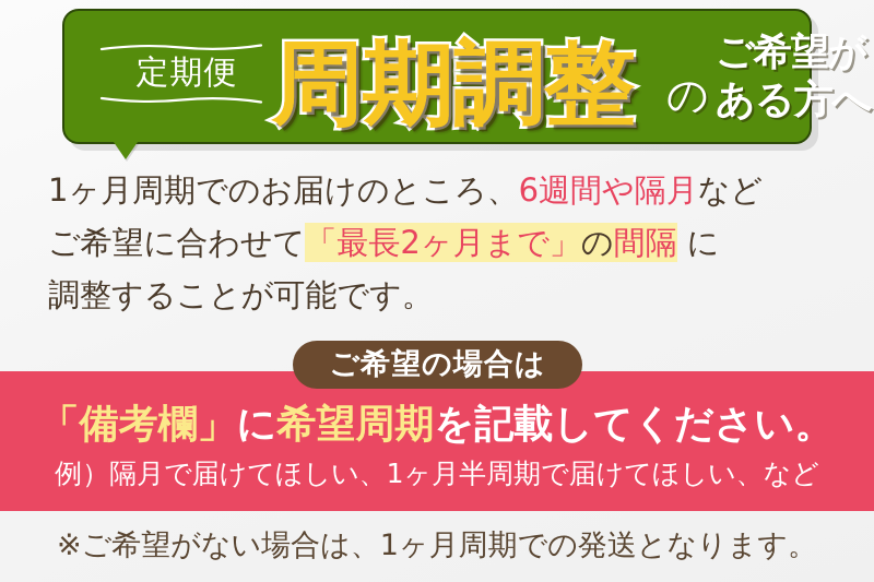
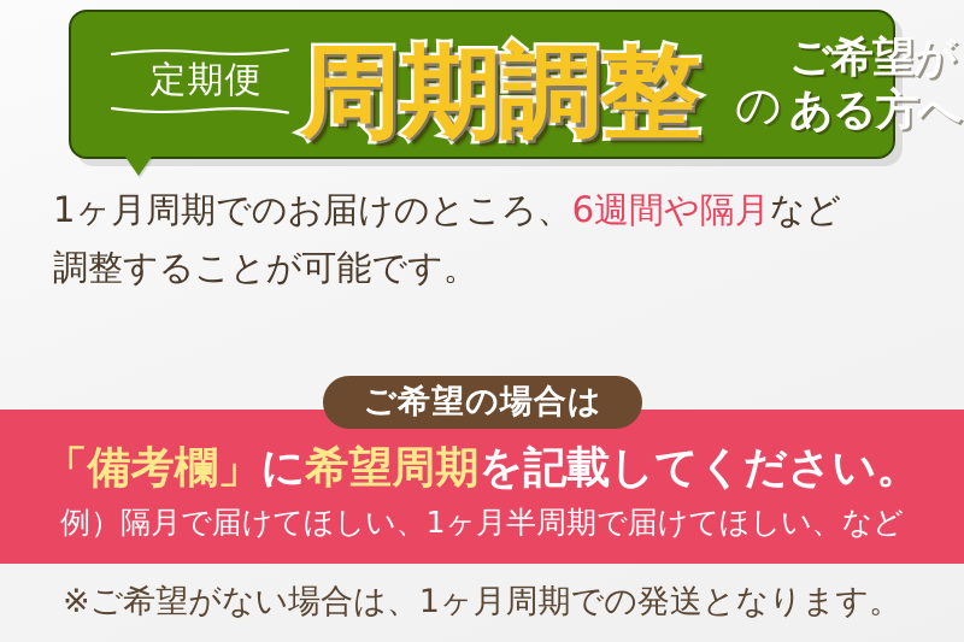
  定期便
  周期調整
  の
  ご希望が
  ある方へ
  1ヶ月周期でのお届けのところ、6週間や隔月など
- ご希望に合わせて「最長2ヶ月まで」の間隔 に
  調整することが可能です。
  ご希望の場合は
  「備考欄」に希望周期を記載してください。
  例）隔月で届けてほしい、1ヶ月半周期で届けてほしい、など
  ※ご希望がない場合は、1ヶ月周期での発送となります。
